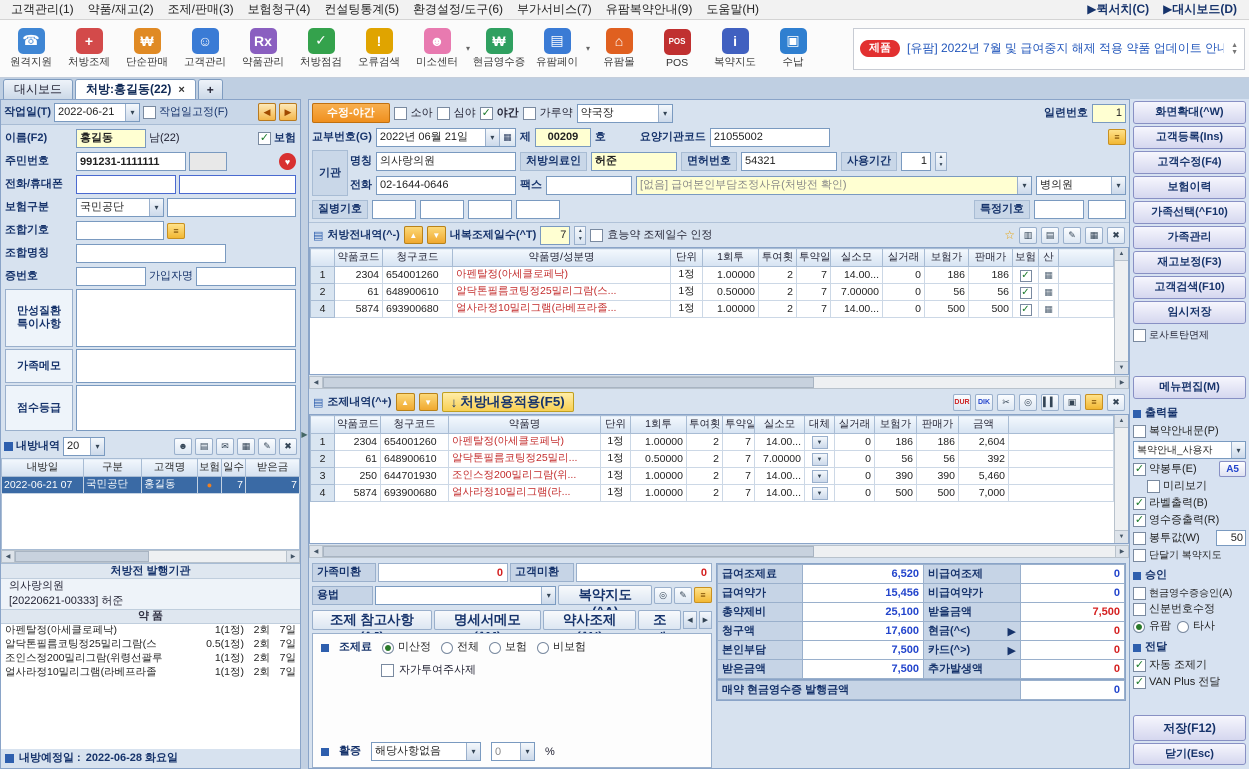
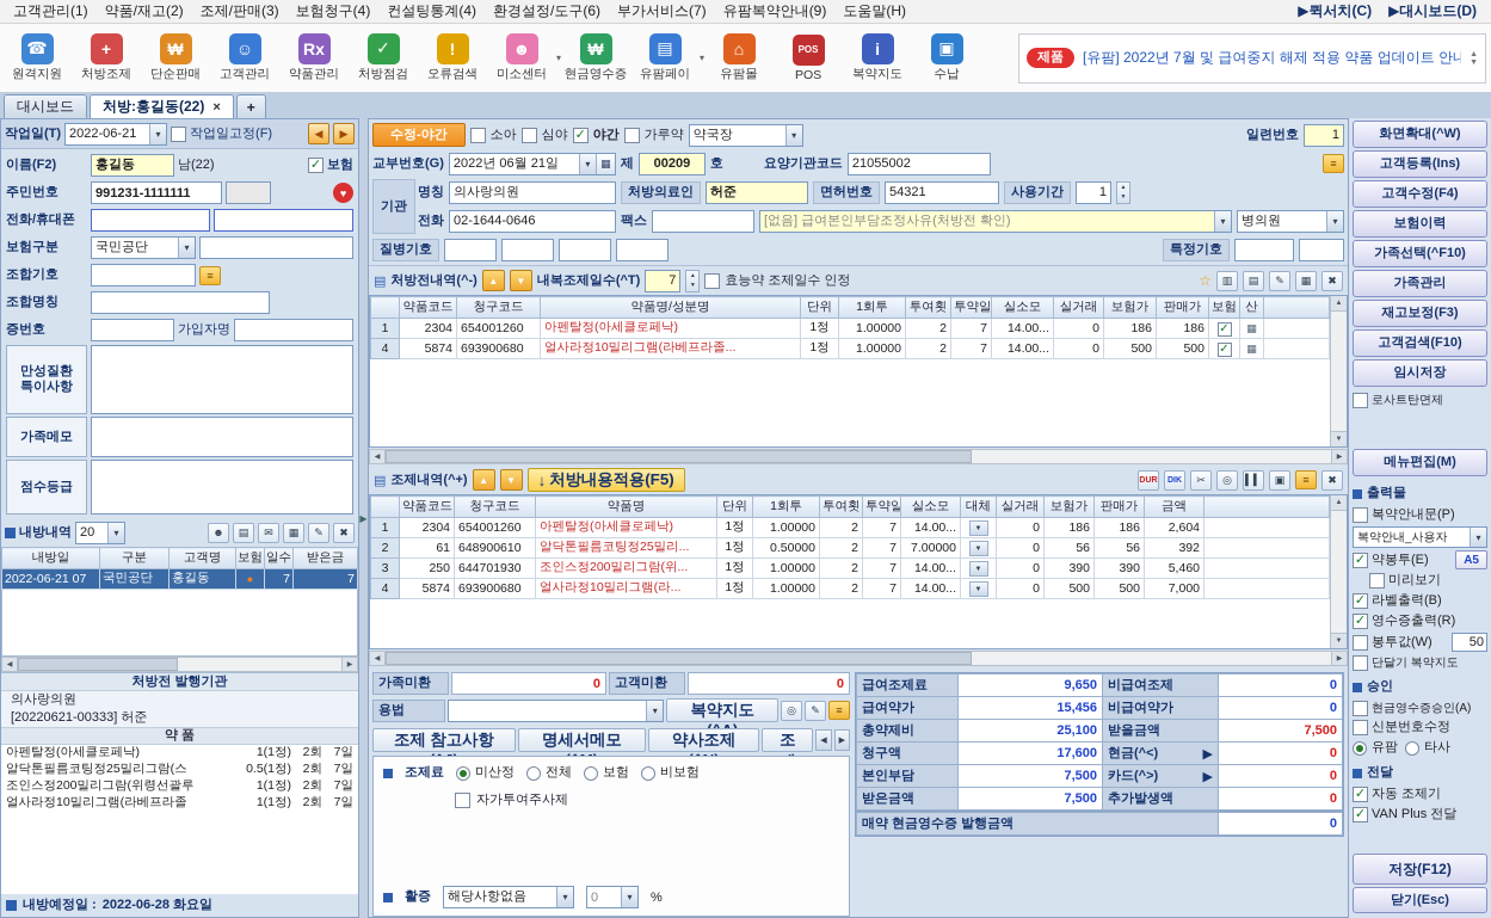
  고객관리(1)
  약품/재고(2)
  조제/판매(3)
  보험청구(4)
- 컨설팅통계(5)
+ 컨설팅통계(4)
  환경설정/도구(6)
  부가서비스(7)
  유팜복약안내(9)
  도움말(H)
  ▶퀵서치(C)
  ▶대시보드(D)
  ☎
  원격지원
  +
  처방조제
  ₩
  단순판매
  ☺
  고객관리
  Rx
  약품관리
  ✓
  처방점검
  !
  오류검색
  ☻
  미소센터
  ▾
  ₩
  현금영수증
  ▤
  유팜페이
  ▾
  ⌂
  유팜몰
  POS
  POS
  i
  복약지도
  ▣
  수납
  제품
  [유팜] 2022년 7월 및 급여중지 해제 적용 약품 업데이트 안내
  대시보드
  처방:홍길동(22)
  ×
  +
  작업일(T)
  2022-06-21
  ▾
  작업일고정(F)
  ◀
  ▶
  이름(F2)
  홍길동
  남(22)
  보험
  주민번호
  991231-1111111
  ♥
  전화/휴대폰
  보험구분
  국민공단
  ▾
  조합기호
  ≡
  조합명칭
  증번호
  가입자명
  만성질환
  특이사항
  가족메모
  점수등급
  내방내역
  20
  ▾
  ☻
  ▤
  ✉
  ▦
  ✎
  ✖
  내방일	구분	고객명	보험	일수	받은금
  2022-06-21 07	국민공단	홍길동	●	7	7
  처방전 발행기관
  의사랑의원
  [20220621-00333] 허준
  약 품
  아펜탈정(아세클로페낙)
  1(1정)
  2회
  7일
  알닥톤필름코팅정25밀리그람(스
  0.5(1정)
  2회
  7일
  조인스정200밀리그람(위령선괄루
  1(1정)
  2회
  7일
  얼사라정10밀리그램(라베프라졸
  1(1정)
  2회
  7일
  내방예정일 :
  2022-06-28 화요일
  ▶
  수정-야간
  소아
  심야
  야간
  가루약
  약국장
  ▾
  일련번호
  1
  교부번호(G)
  2022년 06월 21일
  ▾
  ▦
  제
  00209
  호
  요양기관코드
  21055002
  ≡
  기관
  명칭
  의사랑의원
  처방의료인
  허준
  면허번호
  54321
  사용기간
  1
  전화
  02-1644-0646
  팩스
  [없음] 급여본인부담조정사유(처방전 확인)
  ▾
  병의원
  ▾
  질병기호
  특정기호
  ▤
  처방전내역(^-)
  ▲
  ▼
  내복조제일수(^T)
  7
  효능약 조제일수 인정
  ☆
  ▥
  ▤
  ✎
  ▦
  ✖
  	약품코드	청구코드	약품명/성분명	단위	1회투	투여횟	투약일	실소모	실거래	보험가	판매가	보험	산
  1	2304	654001260	아펜탈정(아세클로페낙)	1정	1.00000	2	7	14.00...	0	186	186		▦
- 2	61	648900610	알닥톤필름코팅정25밀리그람(스...	1정	0.50000	2	7	7.00000	0	56	56		▦
  4	5874	693900680	얼사라정10밀리그램(라베프라졸...	1정	1.00000	2	7	14.00...	0	500	500		▦
  ▤
  조제내역(^+)
  ▲
  ▼
  ↓
  처방내용적용(F5)
  ✂
  ◎
  ▍▍
  ▣
  ≡
  ✖
  	약품코드	청구코드	약품명	단위	1회투	투여횟	투약일	실소모	대체	실거래	보험가	판매가	금액
  1	2304	654001260	아펜탈정(아세클로페낙)	1정	1.00000	2	7	14.00...		0	186	186	2,604
  2	61	648900610	알닥톤필름코팅정25밀리...	1정	0.50000	2	7	7.00000		0	56	56	392
  3	250	644701930	조인스정200밀리그람(위...	1정	1.00000	2	7	14.00...		0	390	390	5,460
  4	5874	693900680	얼사라정10밀리그램(라...	1정	1.00000	2	7	14.00...		0	500	500	7,000
  가족미환
  0
  고객미환
  0
  용법
  ▾
  ◎
  ✎
  ≡
  조제료
  미산정
  전체
  보험
  비보험
  자가투여주사제
  활증
  해당사항없음
  ▾
  0
  ▾
  %
  급여조제료
- 6,520
+ 9,650
  비급여조제
  0
  급여약가
  15,456
  비급여약가
  0
  총약제비
  25,100
  받을금액
  7,500
  청구액
  17,600
  현금(^<)
  ▶
  0
  본인부담
  7,500
  카드(^>)
  ▶
  0
  받은금액
  7,500
  추가발생액
  0
  매약 현금영수증 발행금액
  0
  화면확대(^W)
  고객등록(Ins)
  고객수정(F4)
  보험이력
  가족선택(^F10)
  가족관리
  재고보정(F3)
  고객검색(F10)
  임시저장
  로사트탄면제
  메뉴편집(M)
  출력물
  복약안내문(P)
  복약안내_사용자
  ▾
  약봉투(E)
  A5
  미리보기
  라벨출력(B)
  영수증출력(R)
  봉투값(W)
  50
  단달기 복약지도
  승인
  현금영수증승인(A)
  신분번호수정
  유팜
  타사
  전달
  자동 조제기
  VAN Plus 전달
  저장(F12)
  닫기(Esc)
